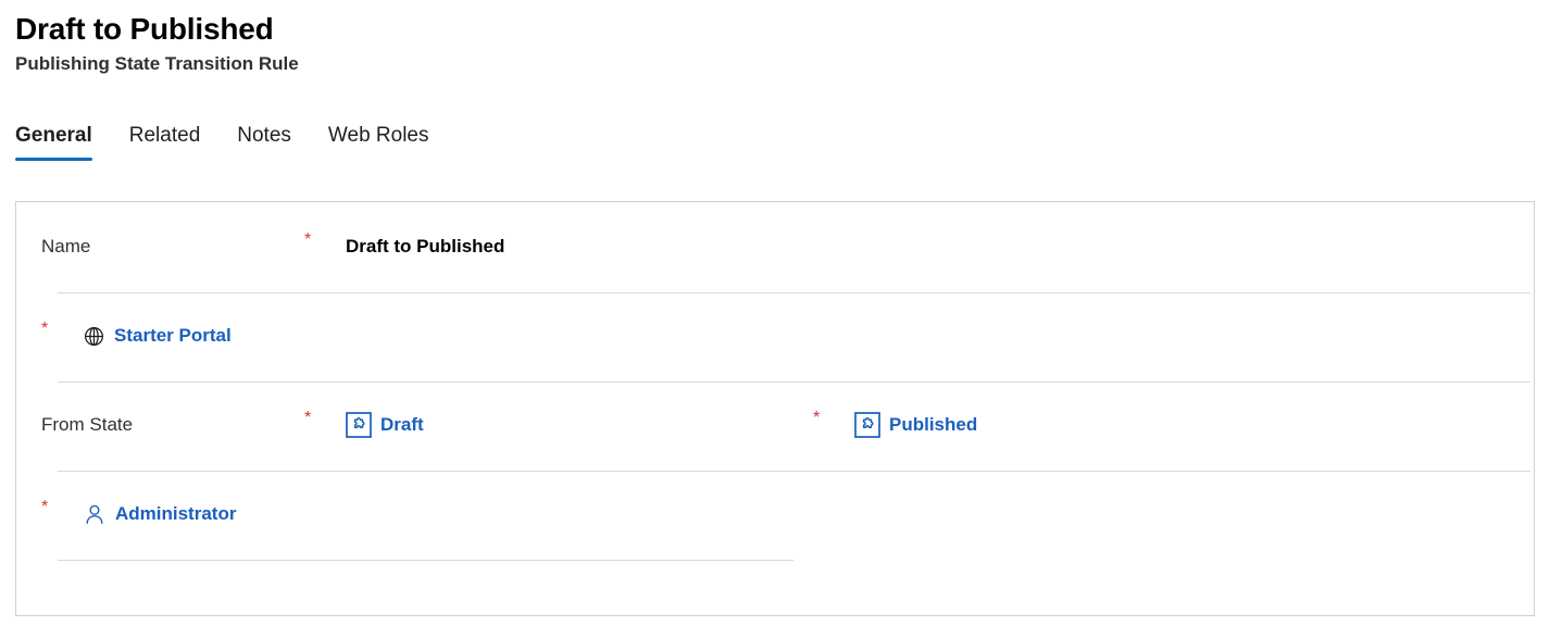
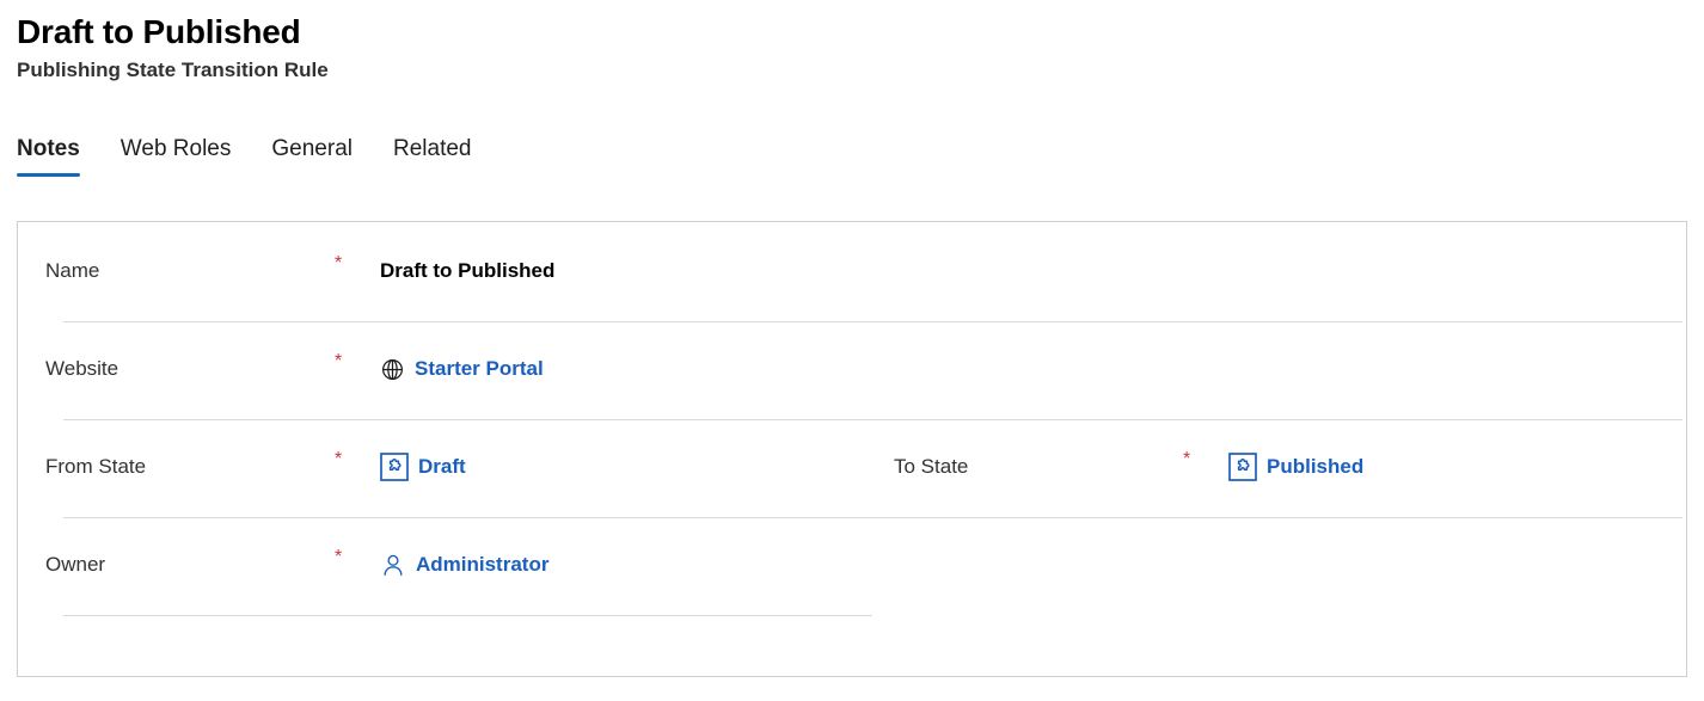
  Draft to Published
  Publishing State Transition Rule
- General
+ Notes
- Related
+ Web Roles
- Notes
+ General
- Web Roles
+ Related
  Name
  *
  Draft to Published
+ Website
  *
  Starter Portal
  From State
  *
  Draft
+ To State
  *
  Published
+ Owner
  *
  Administrator
